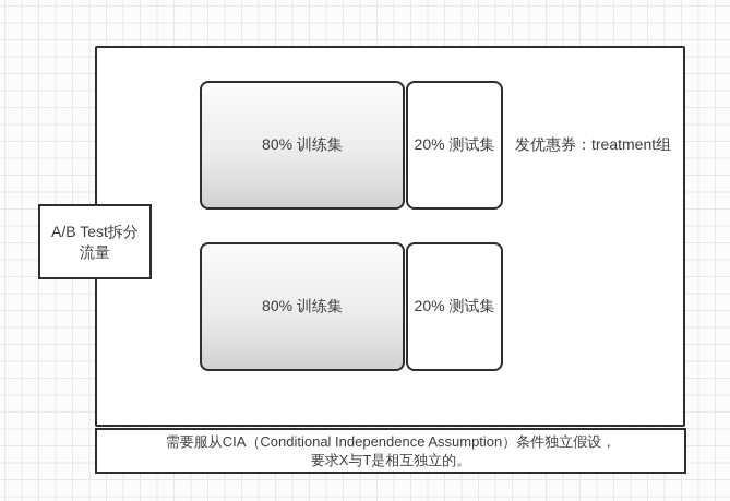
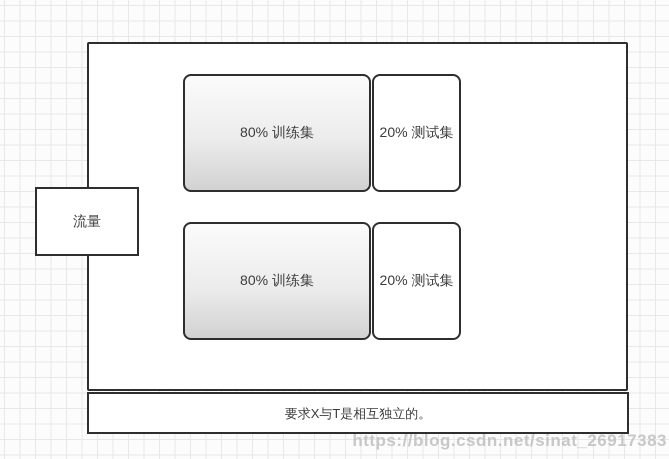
  80% 训练集
  20% 测试集
- 发优惠券：treatment组
  80% 训练集
  20% 测试集
- A/B Test拆分
  流量
- 需要服从CIA（Conditional Independence Assumption）条件独立假设，
  要求X与T是相互独立的。
+ https://blog.csdn.net/sinat_26917383
